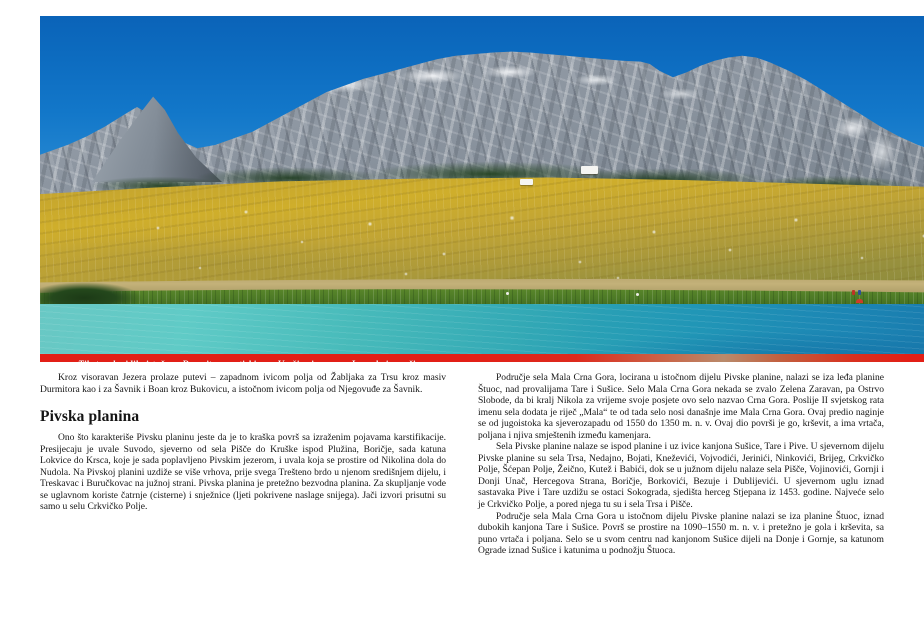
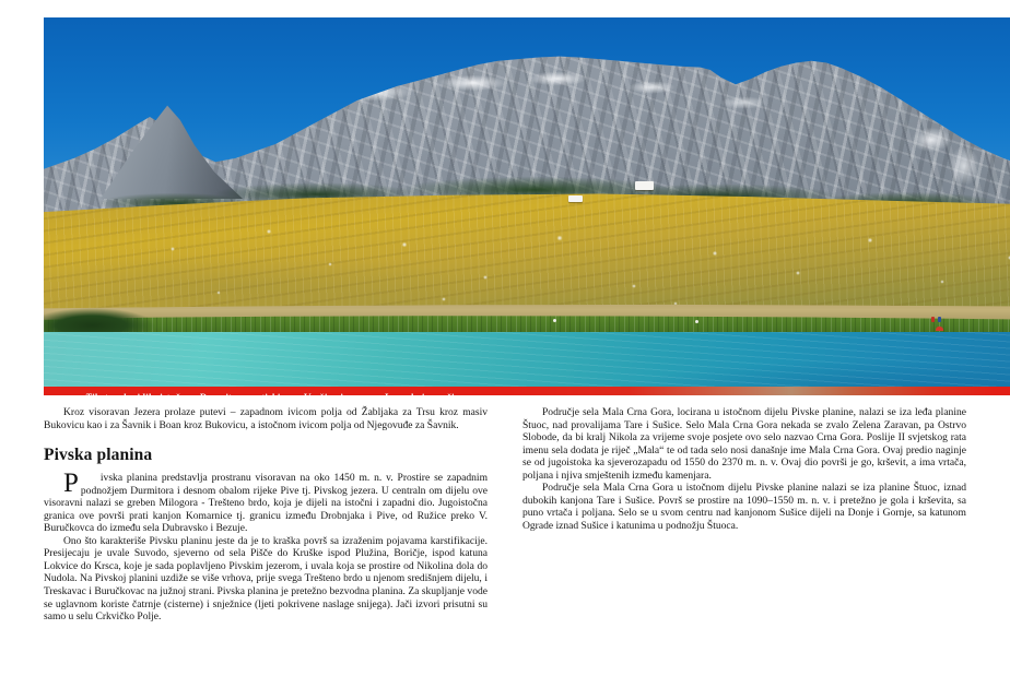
- Kroz visoravan Jezera prolaze putevi – zapadnom ivicom polja od Žabljaka za Trsu kroz masiv Durmitora kao i za Šavnik i Boan kroz Bukovicu, a istočnom ivicom polja od Njegovuđe za Šavnik.
+ Kroz visoravan Jezera prolaze putevi – zapadnom ivicom polja od Žabljaka za Trsu kroz masiv Bukovicu kao i za Šavnik i Boan kroz Bukovicu, a istočnom ivicom polja od Njegovuđe za Šavnik.
  Pivska planina
+ Pivska planina predstavlja prostranu visoravan na oko 1450 m. n. v. Prostire se zapadnim podnožjem Durmitora i desnom obalom rijeke Pive tj. Pivskog jezera. U centraln om dijelu ove visoravni nalazi se greben Milogora - Trešteno brdo, koja je dijeli na istočni i zapadni dio. Jugoistočna granica ove površi prati kanjon Komarnice tj. granicu između Drobnjaka i Pive, od Ružice preko V. Buručkovca do između sela Dubravsko i Bezuje.
- Ono što karakteriše Pivsku planinu jeste da je to kraška površ sa izraženim pojavama karstifikacije. Presijecaju je uvale Suvodo, sjeverno od sela Pišče do Kruške ispod Plužina, Boričje, sada katuna Lokvice do Krsca, koje je sada poplavljeno Pivskim jezerom, i uvala koja se prostire od Nikolina dola do Nudola. Na Pivskoj planini uzdiže se više vrhova, prije svega Trešteno brdo u njenom središnjem dijelu, i Treskavac i Buručkovac na južnoj strani. Pivska planina je pretežno bezvodna planina. Za skupljanje vode se uglavnom koriste čatrnje (cisterne) i snježnice (ljeti pokrivene naslage snijega). Jači izvori prisutni su samo u selu Crkvičko Polje.
+ Ono što karakteriše Pivsku planinu jeste da je to kraška površ sa izraženim pojavama karstifikacije. Presijecaju je uvale Suvodo, sjeverno od sela Pišče do Kruške ispod Plužina, Boričje, ispod katuna Lokvice do Krsca, koje je sada poplavljeno Pivskim jezerom, i uvala koja se prostire od Nikolina dola do Nudola. Na Pivskoj planini uzdiže se više vrhova, prije svega Trešteno brdo u njenom središnjem dijelu, i Treskavac i Buručkovac na južnoj strani. Pivska planina je pretežno bezvodna planina. Za skupljanje vode se uglavnom koriste čatrnje (cisterne) i snježnice (ljeti pokrivene naslage snijega). Jači izvori prisutni su samo u selu Crkvičko Polje.
- Područje sela Mala Crna Gora, locirana u istočnom dijelu Pivske planine, nalazi se iza leđa planine Štuoc, nad provalijama Tare i Sušice. Selo Mala Crna Gora nekada se zvalo Zelena Zaravan, pa Ostrvo Slobode, da bi kralj Nikola za vrijeme svoje posjete ovo selo nazvao Crna Gora. Poslije II svjetskog rata imenu sela dodata je riječ „Mala“ te od tada selo nosi današnje ime Mala Crna Gora. Ovaj predio naginje se od jugoistoka ka sjeverozapadu od 1550 do 1350 m. n. v. Ovaj dio površi je go, krševit, a ima vrtača, poljana i njiva smještenih između kamenjara.
+ Područje sela Mala Crna Gora, locirana u istočnom dijelu Pivske planine, nalazi se iza leđa planine Štuoc, nad provalijama Tare i Sušice. Selo Mala Crna Gora nekada se zvalo Zelena Zaravan, pa Ostrvo Slobode, da bi kralj Nikola za vrijeme svoje posjete ovo selo nazvao Crna Gora. Poslije II svjetskog rata imenu sela dodata je riječ „Mala“ te od tada selo nosi današnje ime Mala Crna Gora. Ovaj predio naginje se od jugoistoka ka sjeverozapadu od 1550 do 2370 m. n. v. Ovaj dio površi je go, krševit, a ima vrtača, poljana i njiva smještenih između kamenjara.
- Sela Pivske planine nalaze se ispod planine i uz ivice kanjona Sušice, Tare i Pive. U sjevernom dijelu Pivske planine su sela Trsa, Nedajno, Bojati, Kneževići, Vojvodići, Jerinići, Ninkovići, Brijeg, Crkvičko Polje, Šćepan Polje, Žeično, Kutež i Babići, dok se u južnom dijelu nalaze sela Pišče, Vojinovići, Gornji i Donji Unač, Hercegova Strana, Boričje, Borkovići, Bezuje i Dublijevići. U sjevernom uglu iznad sastavaka Pive i Tare uzdižu se ostaci Sokograda, sjedišta herceg Stjepana iz 1453. godine. Najveće selo je Crkvičko Polje, a pored njega tu su i sela Trsa i Pišče.
  Područje sela Mala Crna Gora u istočnom dijelu Pivske planine nalazi se iza planine Štuoc, iznad dubokih kanjona Tare i Sušice. Površ se prostire na 1090–1550 m. n. v. i pretežno je gola i krševita, sa puno vrtača i poljana. Selo se u svom centru nad kanjonom Sušice dijeli na Donje i Gornje, sa katunom Ograde iznad Sušice i katunima u podnožju Štuoca.
